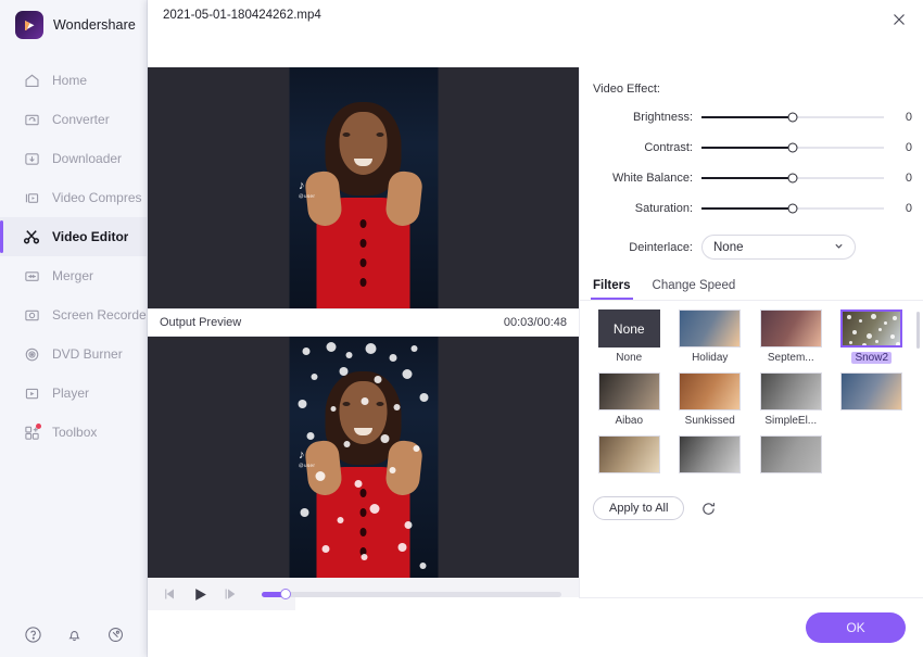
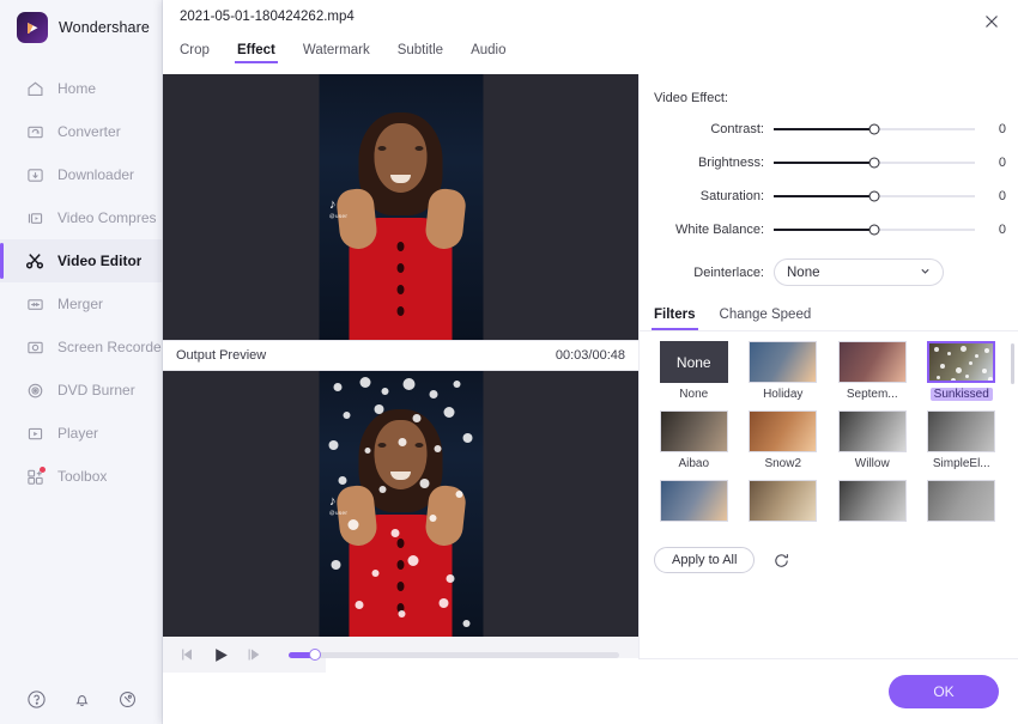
  Wondershare
  Home
  Converter
  Downloader
  Video Compres
  Video Editor
  Merger
  Screen Recorde
  DVD Burner
  Player
  Toolbox
  2021-05-01-180424262.mp4
+ Crop
+ Effect
+ Watermark
+ Subtitle
+ Audio
  ♪
  Output Preview
  00:03/00:48
  ♪
  Video Effect:
- Brightness:
+ Contrast:
  0
- Contrast:
+ Brightness:
  0
- White Balance:
+ Saturation:
  0
- Saturation:
+ White Balance:
  0
  Deinterlace:
  None
  Filters
  Change Speed
  None
  None
  Holiday
  Septem...
- Snow2
+ Sunkissed
  Aibao
- Sunkissed
+ Snow2
+ Willow
  SimpleEl...
  Apply to All
  OK
